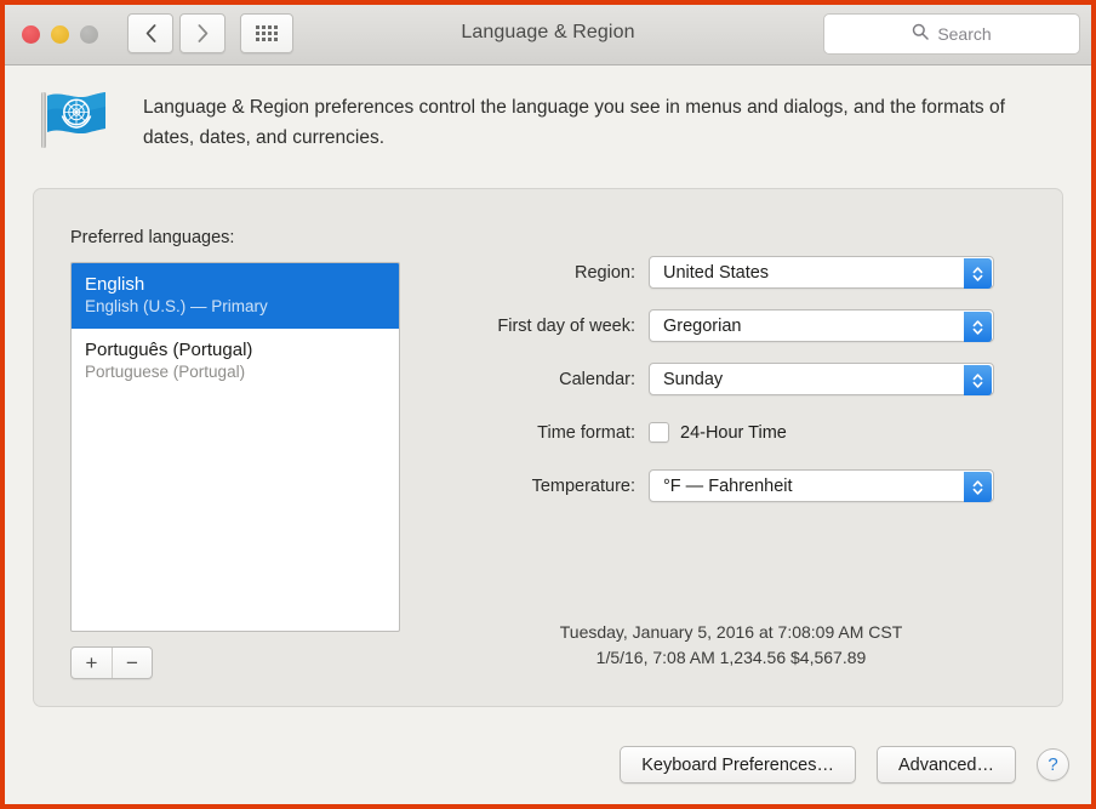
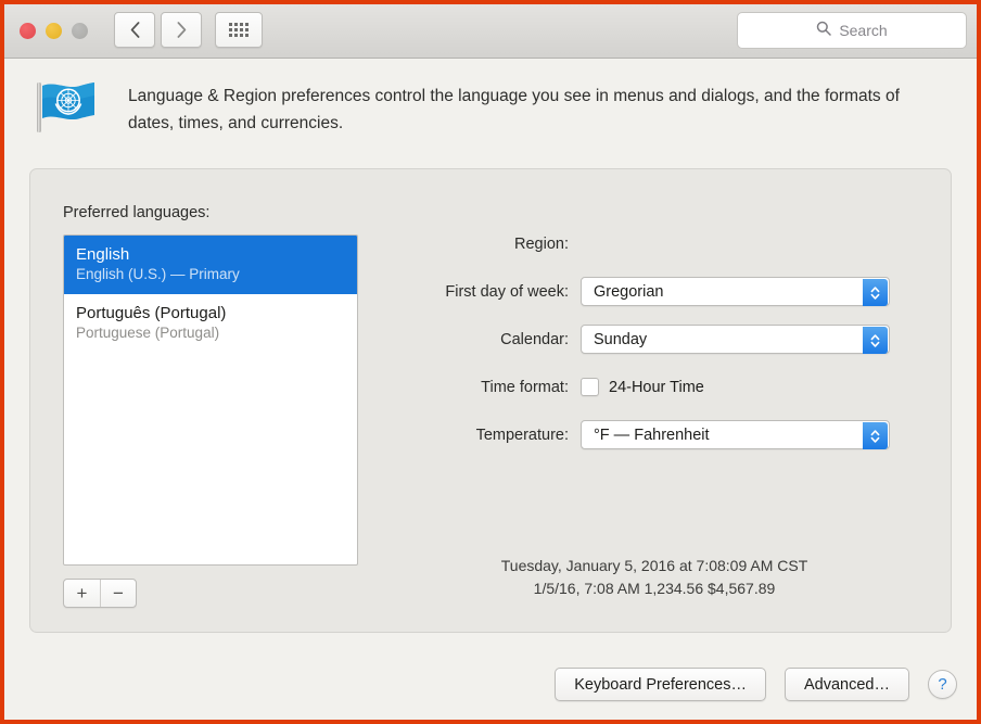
- Language & Region
  Search
- Language & Region preferences control the language you see in menus and dialogs, and the formats of dates, dates, and currencies.
+ Language & Region preferences control the language you see in menus and dialogs, and the formats of dates, times, and currencies.
  Preferred languages:
  English
  English (U.S.) — Primary
  Português (Portugal)
  Portuguese (Portugal)
  +
  −
  Region:
- United States
  First day of week:
  Gregorian
  Calendar:
  Sunday
  Time format:
  24-Hour Time
  Temperature:
  °F — Fahrenheit
  Tuesday, January 5, 2016 at 7:08:09 AM CST
  1/5/16, 7:08 AM 1,234.56 $4,567.89
  Keyboard Preferences…
  Advanced…
  ?
